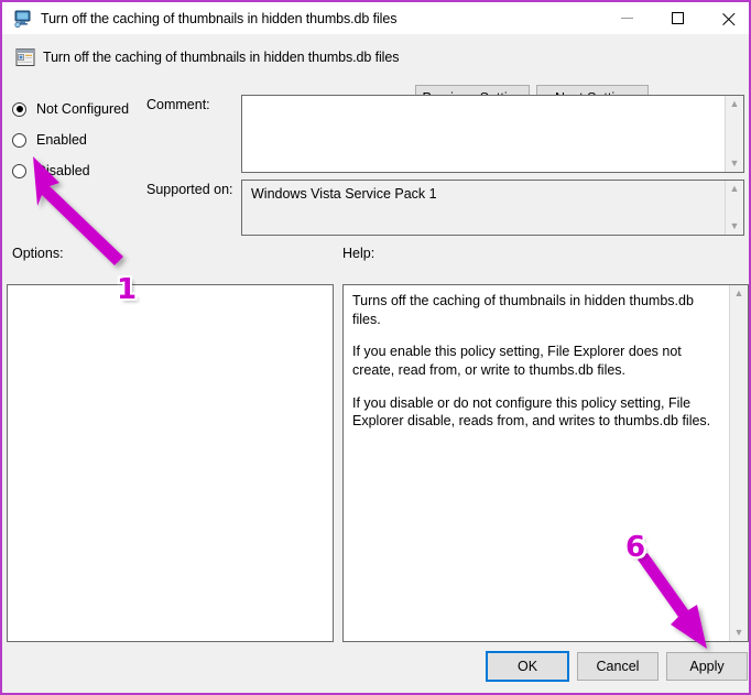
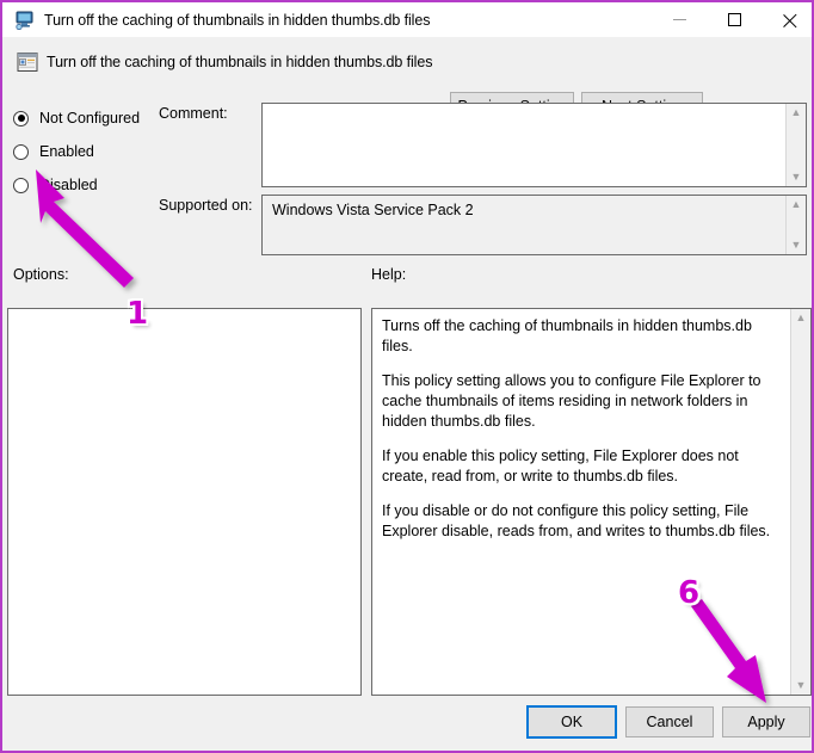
  Turn off the caching of thumbnails in hidden thumbs.db files
  Turn off the caching of thumbnails in hidden thumbs.db files
  Not Configured
  Enabled
  isabled
  Comment:
  ▲
  ▼
  Supported on:
- Windows Vista Service Pack 1
+ Windows Vista Service Pack 2
  ▲
  ▼
  Options:
  Help:
  Turns off the caching of thumbnails in hidden thumbs.db files.
+ This policy setting allows you to configure File Explorer to cache thumbnails of items residing in network folders in hidden thumbs.db files.
  If you enable this policy setting, File Explorer does not create, read from, or write to thumbs.db files.
  If you disable or do not configure this policy setting, File Explorer disable, reads from, and writes to thumbs.db files.
  ▲
  ▼
  OK
  Cancel
  Apply
  1
  6
